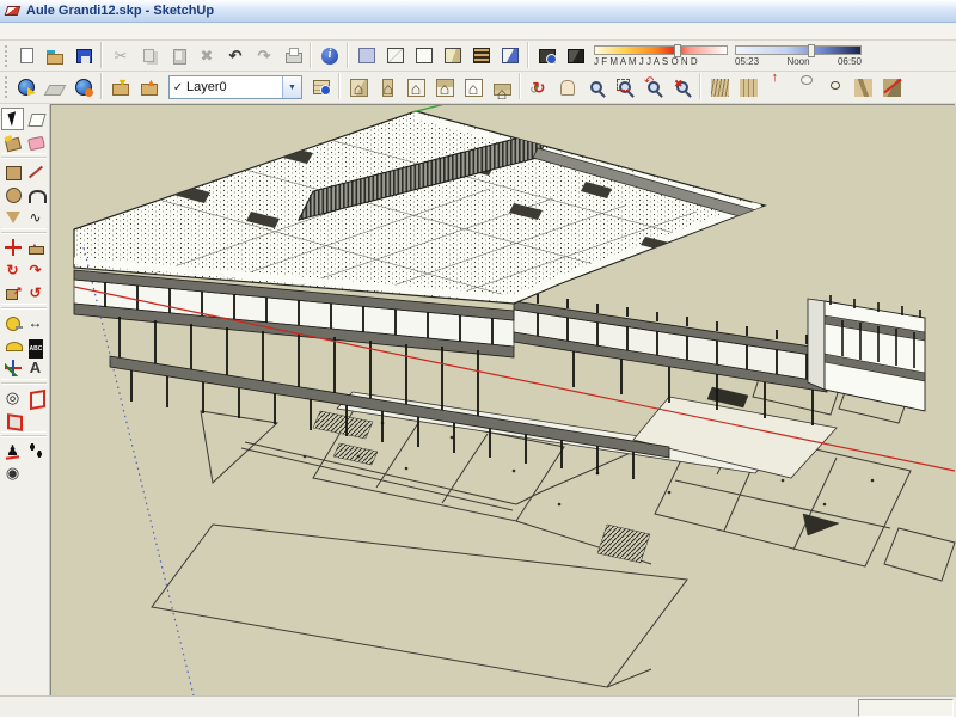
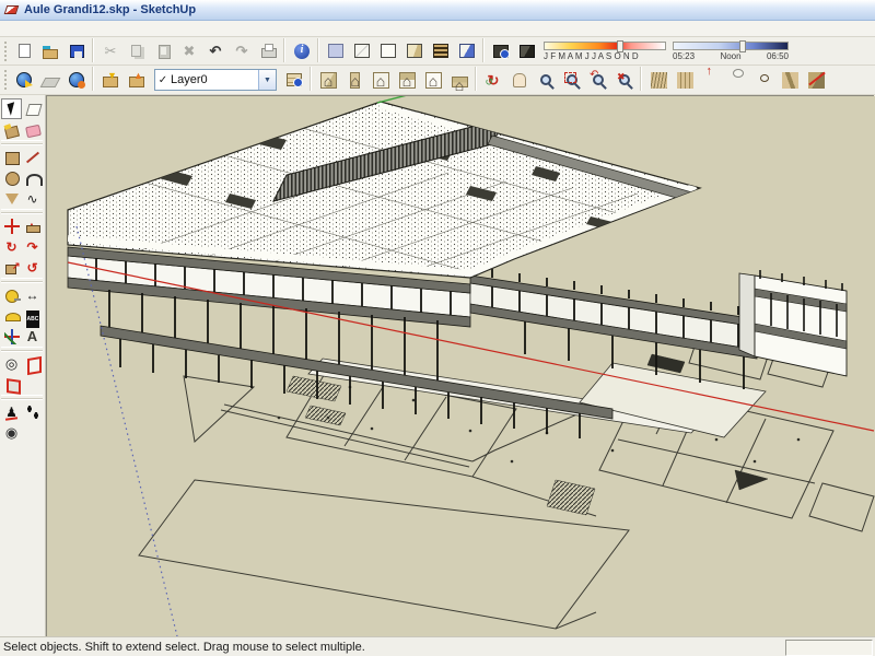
  Aule Grandi12.skp - SketchUp
  J F M A M J J A S O N D
  05:23
  Noon
  06:50
  ✓
  Layer0
+ Select objects. Shift to extend select. Drag mouse to select multiple.
